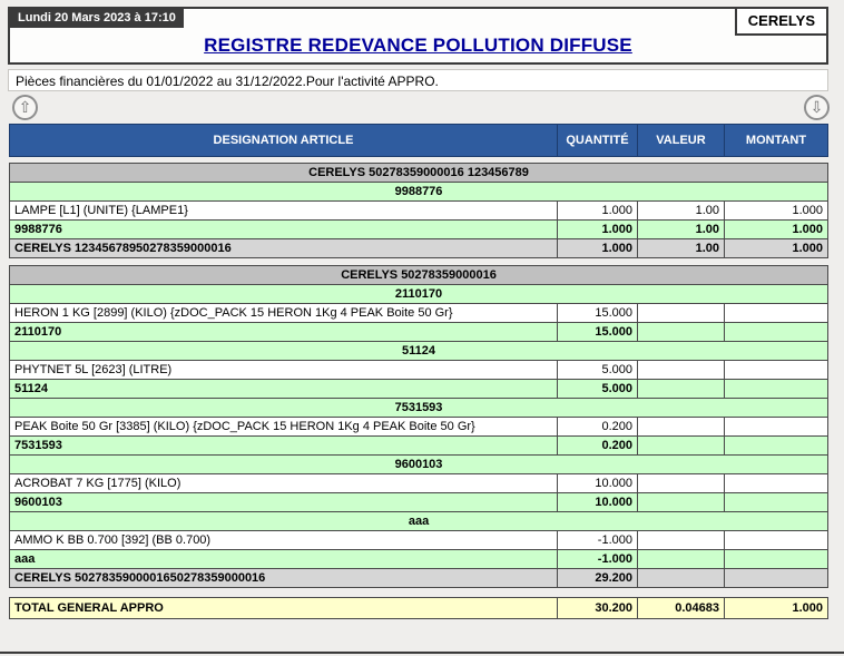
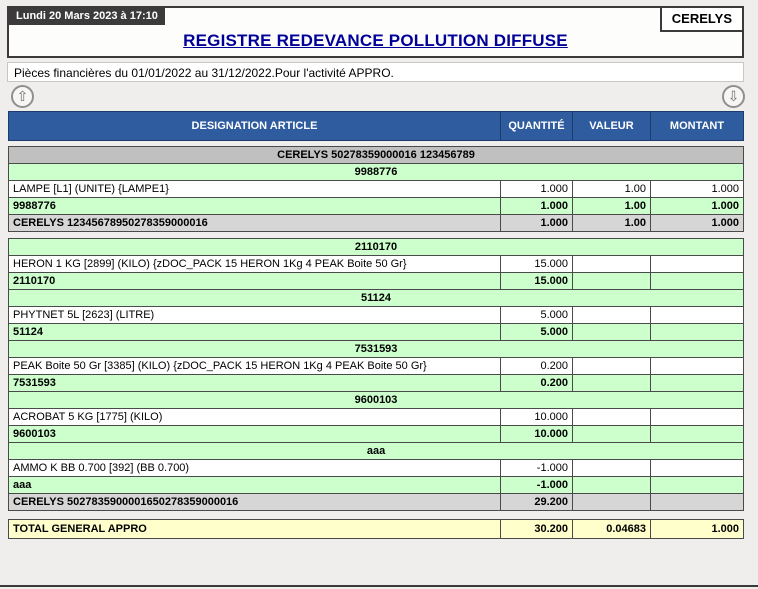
  Lundi 20 Mars 2023 à 17:10
  CERELYS
  REGISTRE REDEVANCE POLLUTION DIFFUSE
  Pièces financières du 01/01/2022 au 31/12/2022.Pour l'activité APPRO.
  ⇧
  ⇩
  DESIGNATION ARTICLE	QUANTITÉ	VALEUR	MONTANT
  CERELYS 50278359000016 123456789
  9988776
  LAMPE [L1] (UNITE) {LAMPE1}	1.000	1.00	1.000
  9988776	1.000	1.00	1.000
  CERELYS 12345678950278359000016	1.000	1.00	1.000
- CERELYS 50278359000016
  2110170
  HERON 1 KG [2899] (KILO) {zDOC_PACK 15 HERON 1Kg 4 PEAK Boite 50 Gr}	15.000
  2110170	15.000
  51124
  PHYTNET 5L [2623] (LITRE)	5.000
  51124	5.000
  7531593
  PEAK Boite 50 Gr [3385] (KILO) {zDOC_PACK 15 HERON 1Kg 4 PEAK Boite 50 Gr}	0.200
  7531593	0.200
  9600103
- ACROBAT 7 KG [1775] (KILO)	10.000
+ ACROBAT 5 KG [1775] (KILO)	10.000
  9600103	10.000
  aaa
  AMMO K BB 0.700 [392] (BB 0.700)	-1.000
  aaa	-1.000
  CERELYS 5027835900001650278359000016	29.200
  TOTAL GENERAL APPRO	30.200	0.04683	1.000
